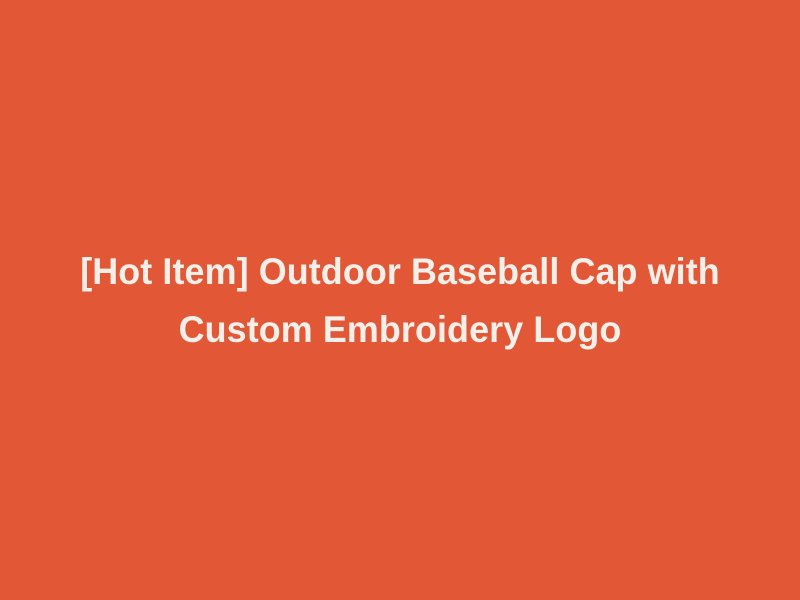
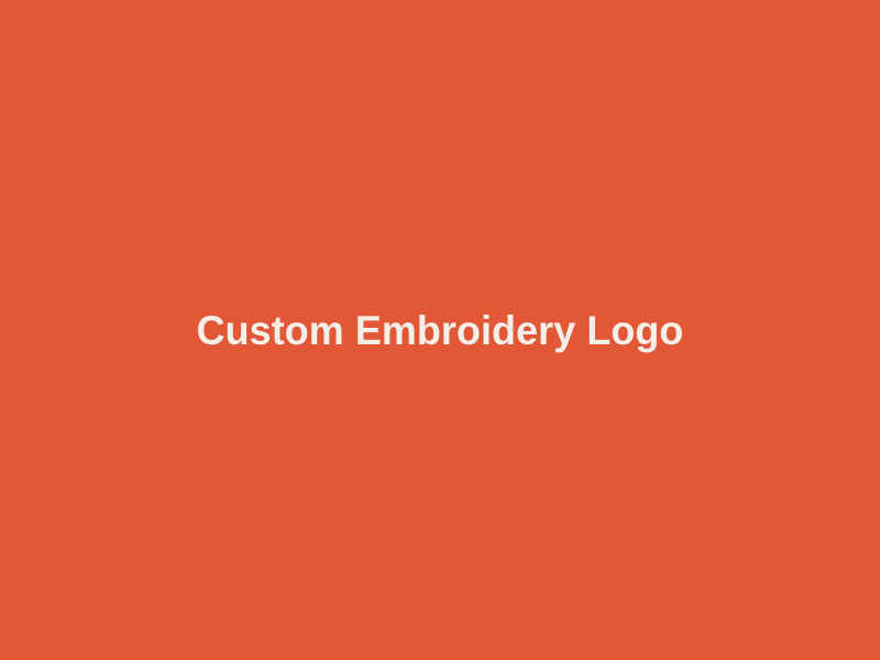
- [Hot Item] Outdoor Baseball Cap with
  Custom Embroidery Logo
